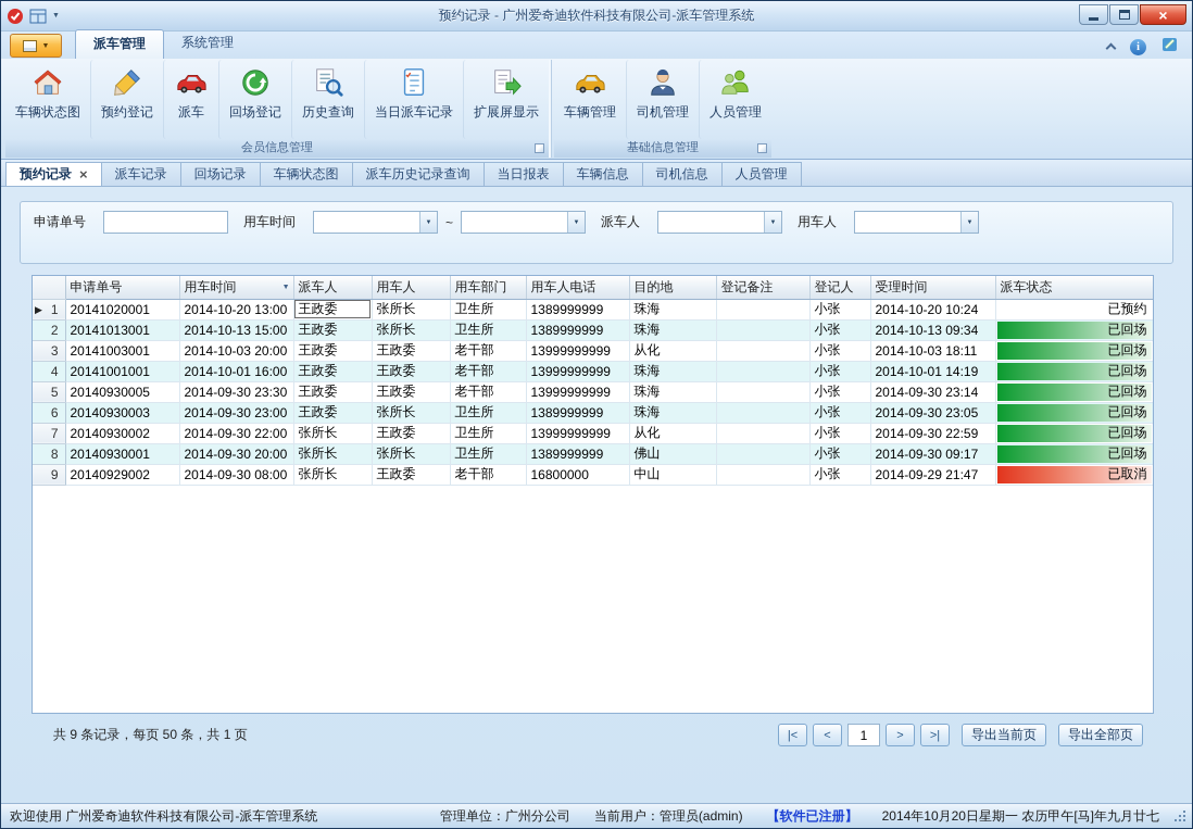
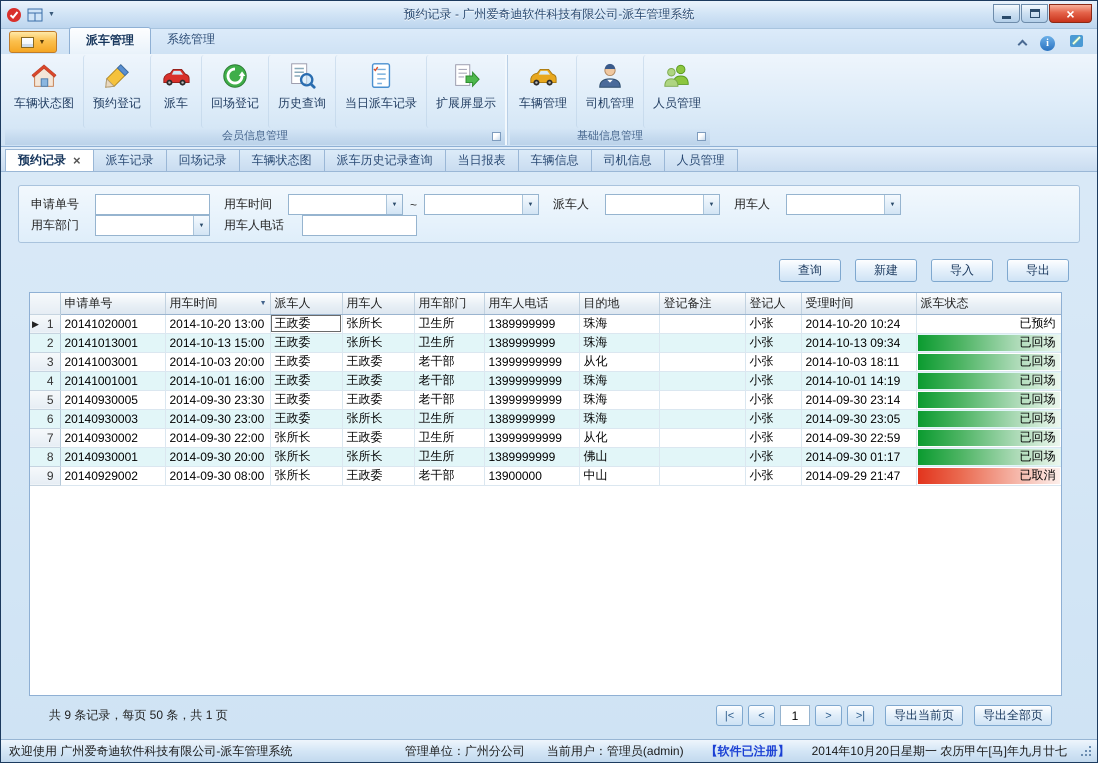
  预约记录 - 广州爱奇迪软件科技有限公司-派车管理系统
  ×
  派车管理
  系统管理
  i
  车辆状态图
  预约登记
  派车
  回场登记
  历史查询
  当日派车记录
  扩展屏显示
  会员信息管理
  车辆管理
  司机管理
  人员管理
  基础信息管理
  预约记录
  ×
  派车记录
  回场记录
  车辆状态图
  派车历史记录查询
  当日报表
  车辆信息
  司机信息
  人员管理
  申请单号
  用车时间
  ~
  派车人
  用车人
+ 用车部门
+ 用车人电话
+ 查询
+ 新建
+ 导入
+ 导出
  	申请单号	用车时间	派车人	用车人	用车部门	用车人电话	目的地	登记备注	登记人	受理时间	派车状态
  ▶ 1	20141020001	2014-10-20 13:00	王政委	张所长	卫生所	1389999999	珠海		小张	2014-10-20 10:24	已预约
  2	20141013001	2014-10-13 15:00	王政委	张所长	卫生所	1389999999	珠海		小张	2014-10-13 09:34	已回场
  3	20141003001	2014-10-03 20:00	王政委	王政委	老干部	13999999999	从化		小张	2014-10-03 18:11	已回场
  4	20141001001	2014-10-01 16:00	王政委	王政委	老干部	13999999999	珠海		小张	2014-10-01 14:19	已回场
  5	20140930005	2014-09-30 23:30	王政委	王政委	老干部	13999999999	珠海		小张	2014-09-30 23:14	已回场
  6	20140930003	2014-09-30 23:00	王政委	张所长	卫生所	1389999999	珠海		小张	2014-09-30 23:05	已回场
  7	20140930002	2014-09-30 22:00	张所长	王政委	卫生所	13999999999	从化		小张	2014-09-30 22:59	已回场
- 8	20140930001	2014-09-30 20:00	张所长	张所长	卫生所	1389999999	佛山		小张	2014-09-30 09:17	已回场
+ 8	20140930001	2014-09-30 20:00	张所长	张所长	卫生所	1389999999	佛山		小张	2014-09-30 01:17	已回场
- 9	20140929002	2014-09-30 08:00	张所长	王政委	老干部	16800000	中山		小张	2014-09-29 21:47	已取消
+ 9	20140929002	2014-09-30 08:00	张所长	王政委	老干部	13900000	中山		小张	2014-09-29 21:47	已取消
  共 9 条记录，每页 50 条，共 1 页
  |<
  <
  1
  >
  >|
  导出当前页
  导出全部页
  欢迎使用 广州爱奇迪软件科技有限公司-派车管理系统
  管理单位：广州分公司
  当前用户：管理员(admin)
  【软件已注册】
  2014年10月20日星期一 农历甲午[马]年九月廿七
